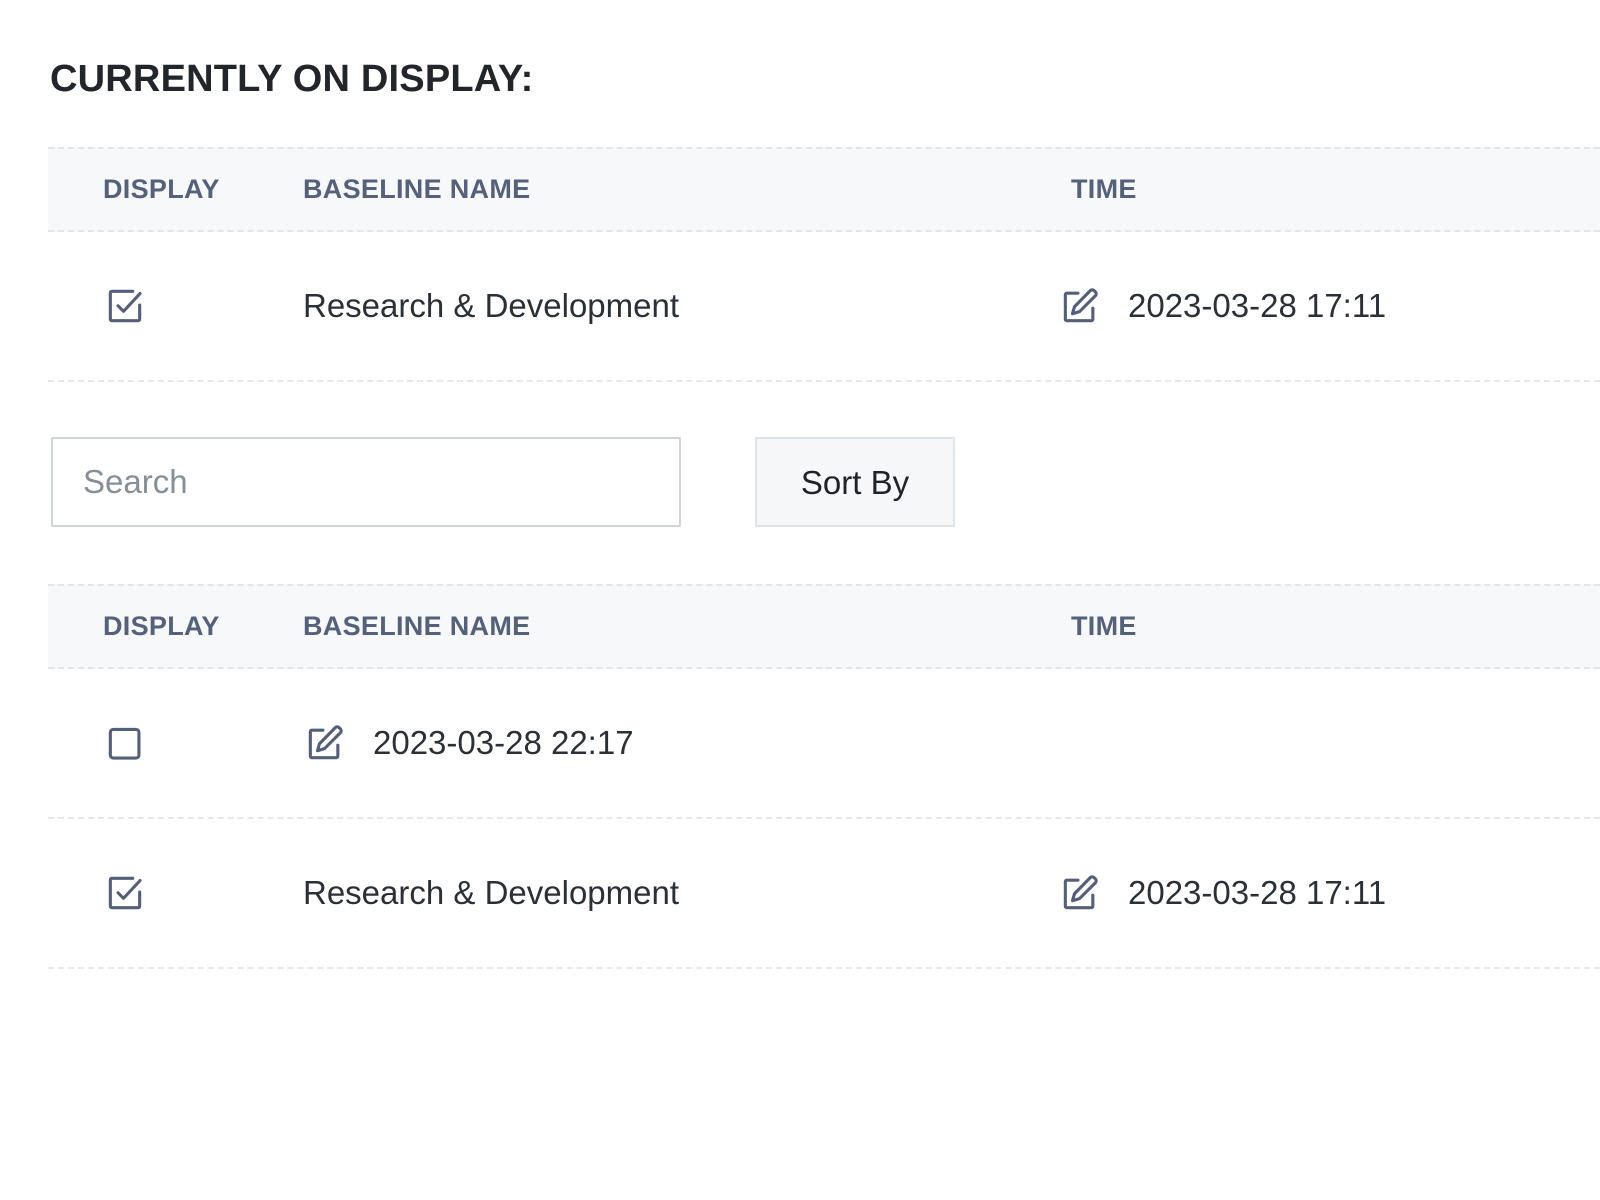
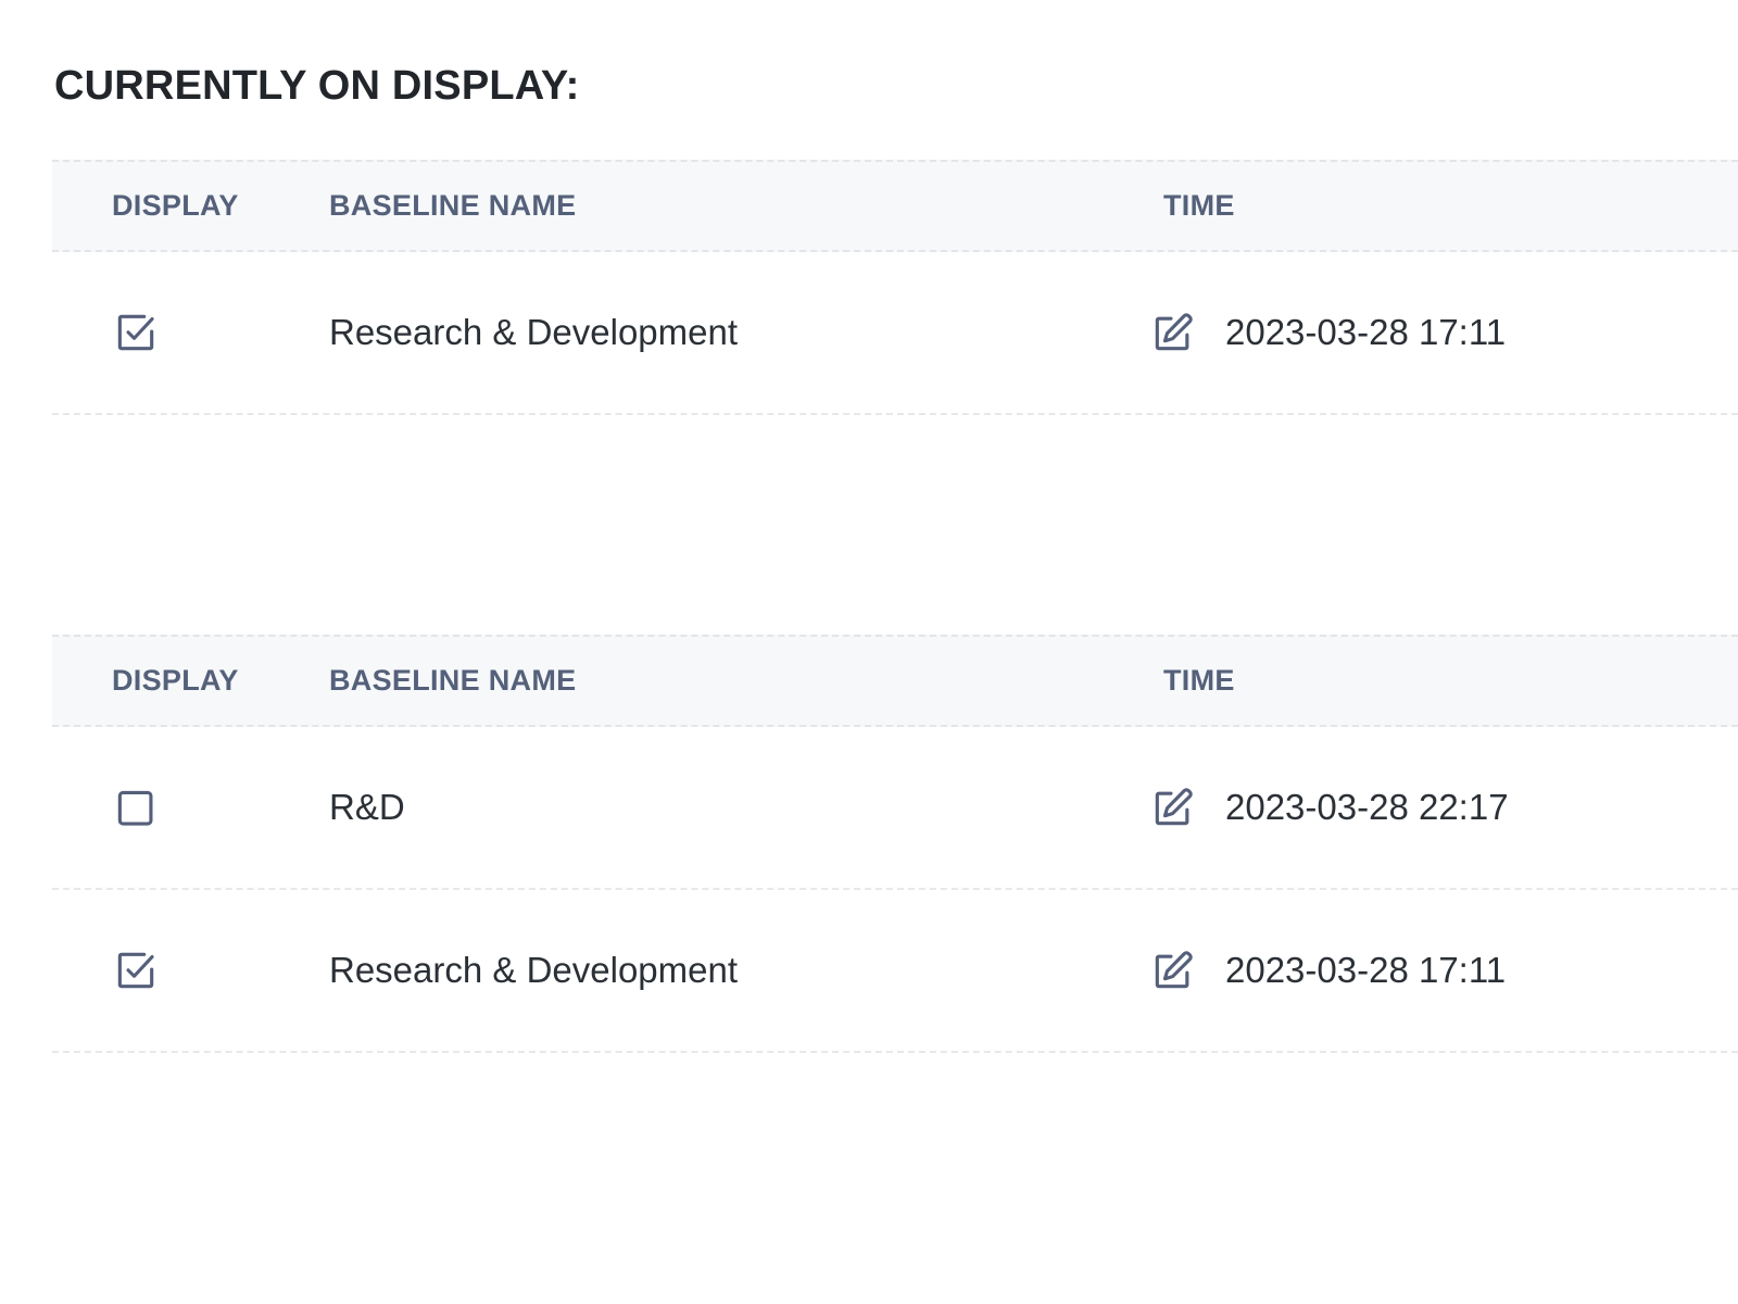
  CURRENTLY ON DISPLAY:
  DISPLAY
  BASELINE NAME
  TIME
  Research & Development
  2023-03-28 17:11
- Search
- Sort By
  DISPLAY
  BASELINE NAME
  TIME
+ R&D
  2023-03-28 22:17
  Research & Development
  2023-03-28 17:11
